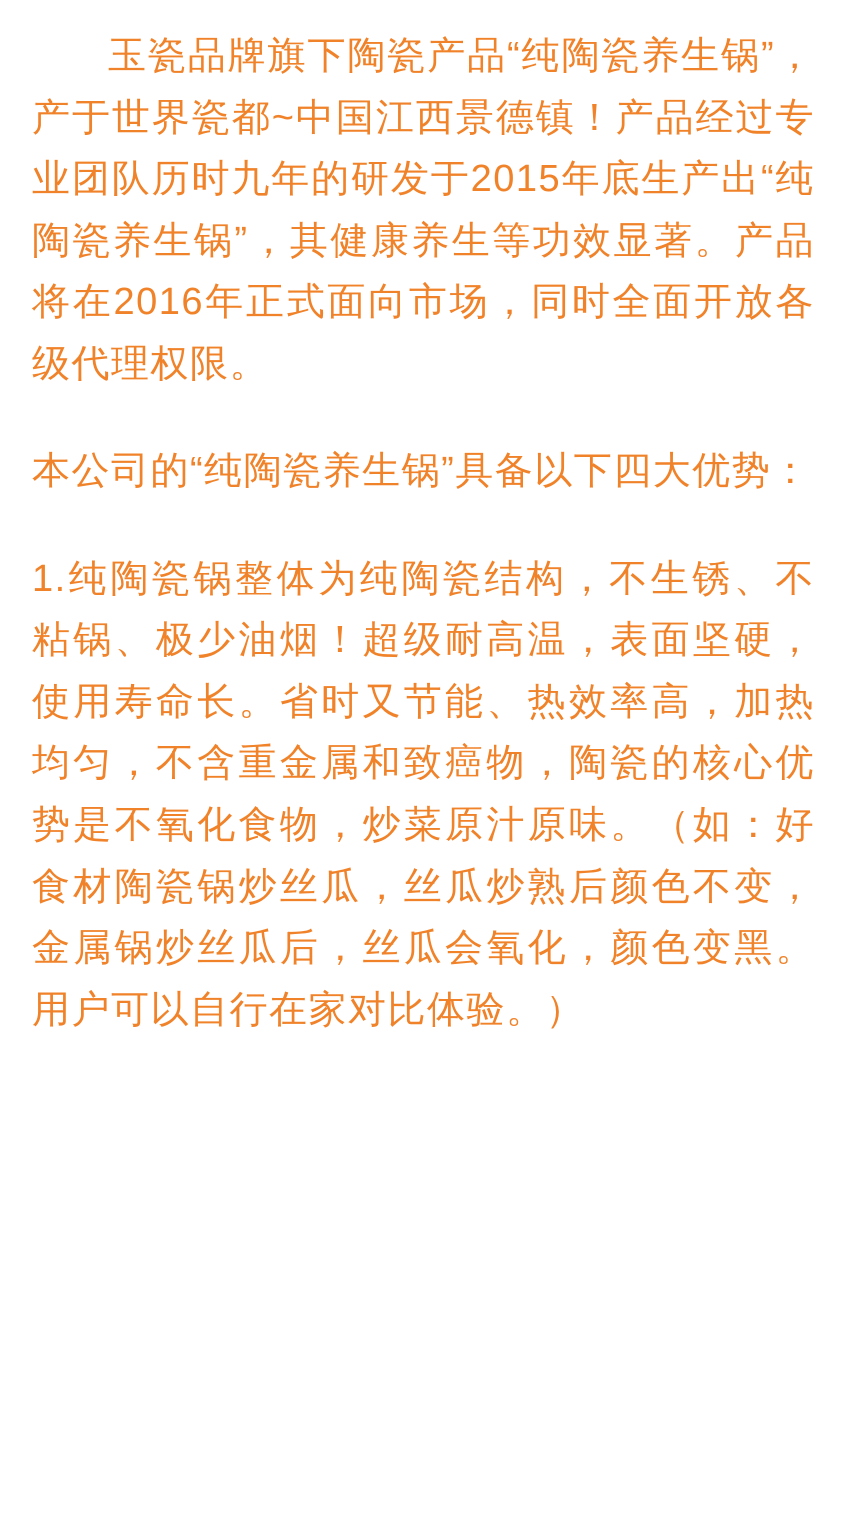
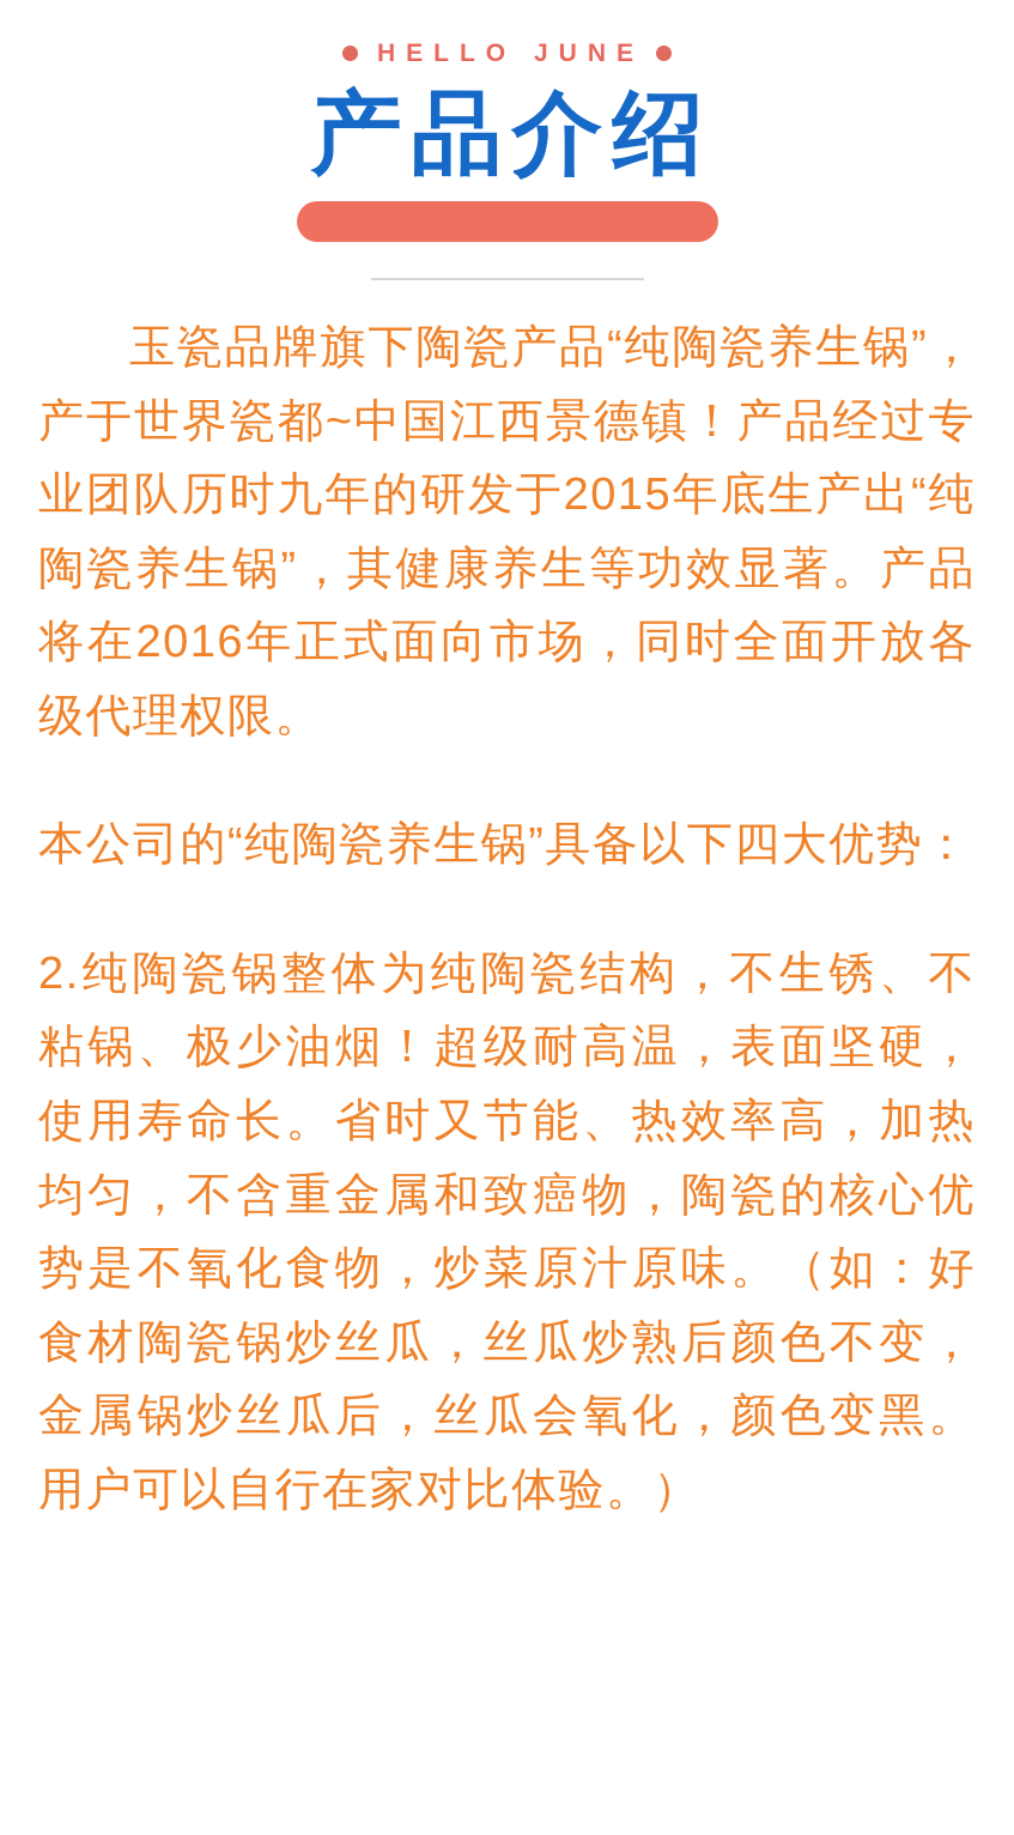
+ HELLO JUNE
+ 产品介绍
  玉瓷品牌旗下陶瓷产品“纯陶瓷养生锅”，产于世界瓷都~中国江西景德镇！产品经过专业团队历时九年的研发于2015年底生产出“纯陶瓷养生锅”，其健康养生等功效显著。产品将在2016年正式面向市场，同时全面开放各级代理权限。
  本公司的“纯陶瓷养生锅”具备以下四大优势：
- 1.纯陶瓷锅整体为纯陶瓷结构，不生锈、不粘锅、极少油烟！超级耐高温，表面坚硬，使用寿命长。省时又节能、热效率高，加热均匀，不含重金属和致癌物，陶瓷的核心优势是不氧化食物，炒菜原汁原味。（如：好食材陶瓷锅炒丝瓜，丝瓜炒熟后颜色不变，金属锅炒丝瓜后，丝瓜会氧化，颜色变黑。用户可以自行在家对比体验。）
+ 2.纯陶瓷锅整体为纯陶瓷结构，不生锈、不粘锅、极少油烟！超级耐高温，表面坚硬，使用寿命长。省时又节能、热效率高，加热均匀，不含重金属和致癌物，陶瓷的核心优势是不氧化食物，炒菜原汁原味。（如：好食材陶瓷锅炒丝瓜，丝瓜炒熟后颜色不变，金属锅炒丝瓜后，丝瓜会氧化，颜色变黑。用户可以自行在家对比体验。）
